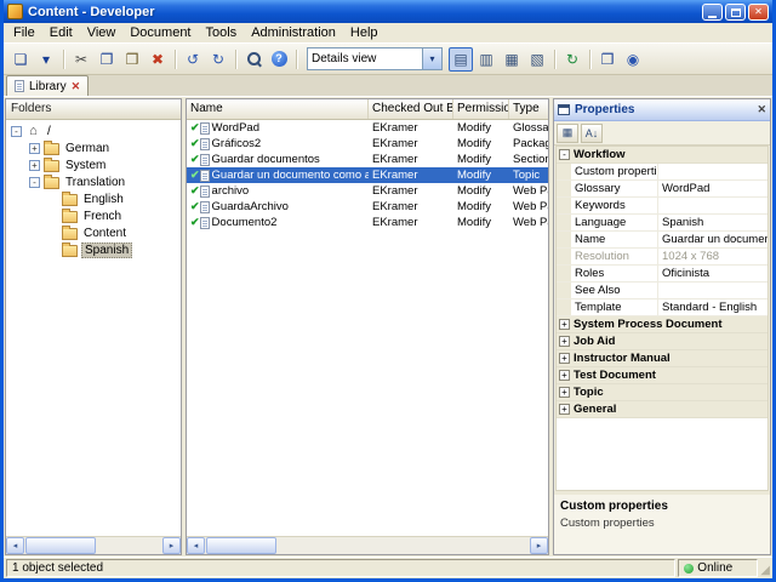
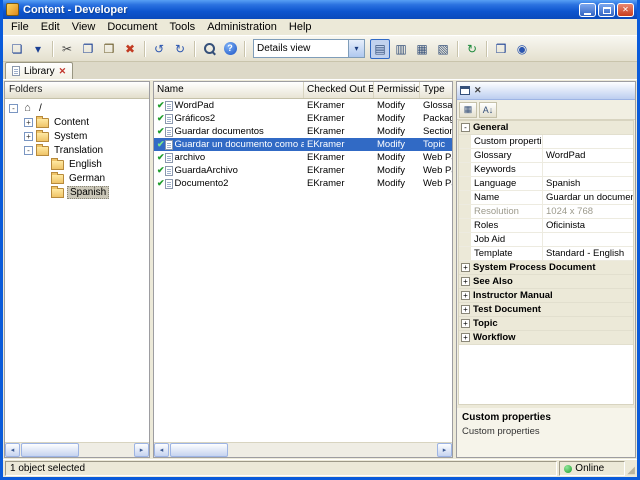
  Content - Developer
  ✕
  File
  Edit
  View
  Document
  Tools
  Administration
  Help
  ❏
  ▾
  ✂
  ❐
  ❒
  ✖
  ↺
  ↻
  ?
  Details view
  ▾
  ▤
  ▥
  ▦
  ▧
  ↻
  ❒
  ◉
  Library
  ✕
  Folders
  -
  ⌂
  /
  +
- German
+ Content
  +
  System
  -
  Translation
  English
- French
- Content
+ German
  Spanish
  Name
  Checked Out B
  Permissio
  Type
  ✔
  WordPad
  EKramer
  Modify
  Glossa
  ✔
  Gráficos2
  EKramer
  Modify
  Packa
  ✔
  Guardar documentos
  EKramer
  Modify
  Sectio
  ✔
  EKramer
  Modify
  Topic
  ✔
  archivo
  EKramer
  Modify
  ✔
  GuardaArchivo
  EKramer
  Modify
  ✔
  Documento2
  EKramer
  Modify
- Properties
  ✕
  ▦
  A↓
  -
- Workflow
+ General
  Custom properti
  Glossary
  WordPad
  Keywords
  Language
  Spanish
  Name
  Resolution
  1024 x 768
  Roles
  Oficinista
- See Also
+ Job Aid
  Template
  Standard - English
  +
  System Process Document
  +
- Job Aid
+ See Also
  +
  Instructor Manual
  +
  Test Document
  +
  Topic
  +
- General
+ Workflow
  Custom properties
  Custom properties
  1 object selected
  Online
  ◢
